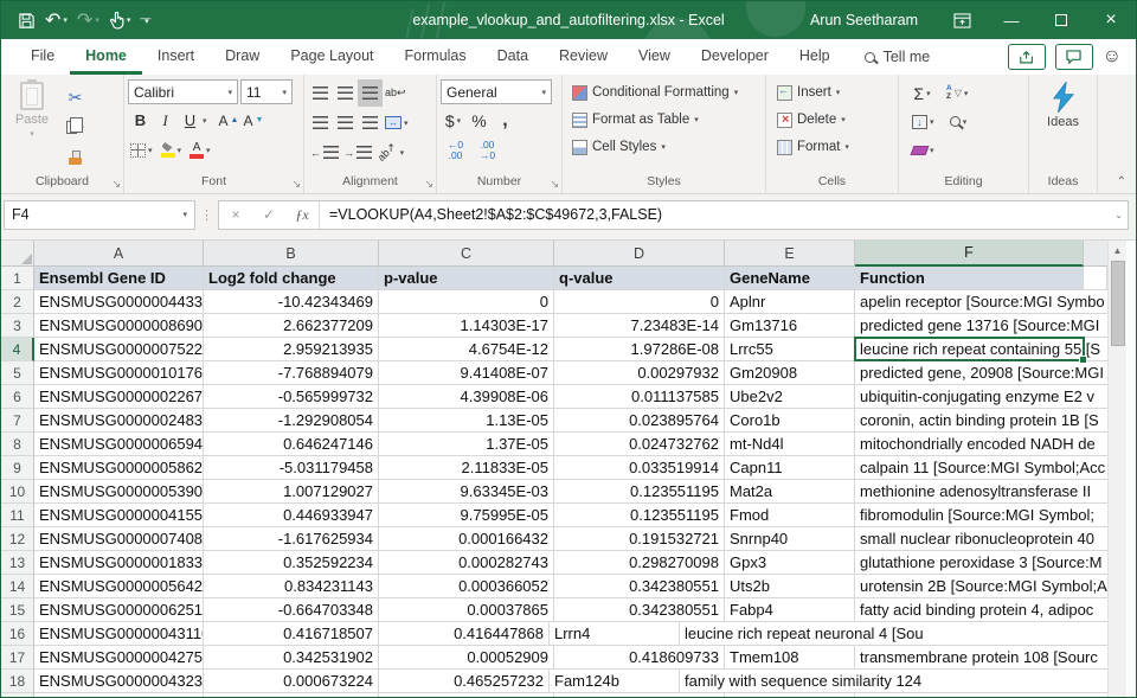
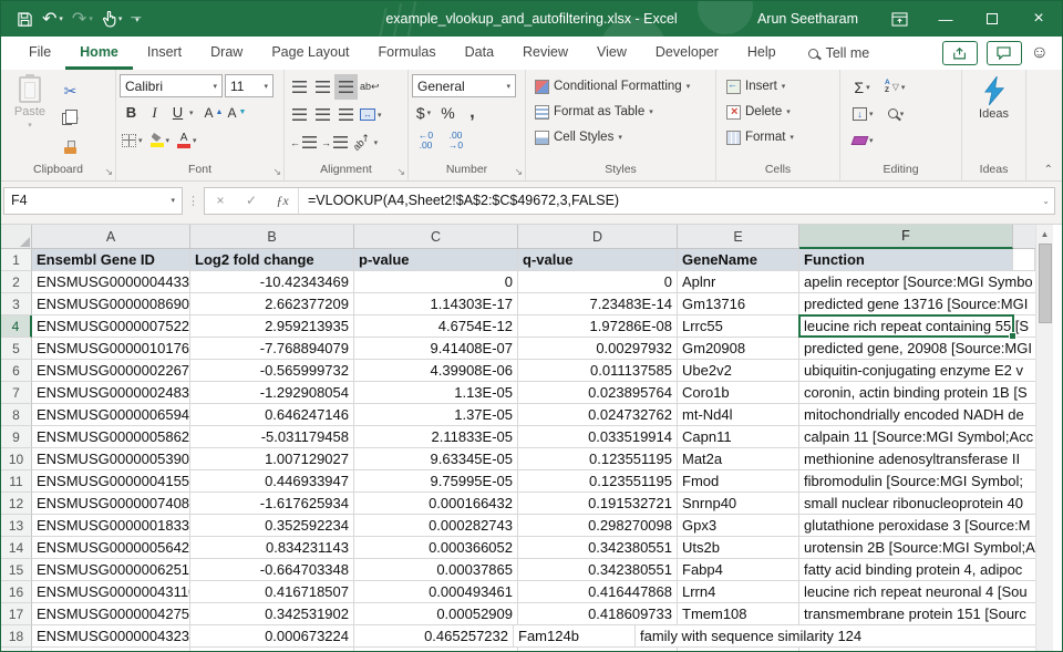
  ↶
  ↷
  —
  example_vlookup_and_autofiltering.xlsx - Excel
  Arun Seetharam
  —
  ×
  File
  Home
  Insert
  Draw
  Page Layout
  Formulas
  Data
  Review
  View
  Developer
  Help
  Tell me
  ☺
  Paste
  ✂
  Clipboard
  ↘
  Calibri
  11
  B
  I
  U
  A
  A
  A
  Font
  ↘
  ab↩
  ↔
  ←
  →
  Alignment
  ↘
  General
  $
  %
  ,
  ←0
  .00
  .00
  →0
  Number
  ↘
  Conditional Formatting
  Format as Table
  Cell Styles
  Styles
  Insert
  Delete
  Format
  Cells
  Σ
  ▽
  ↓
  Editing
  Ideas
  Ideas
  ⌃
  F4
  ⋮
  ×
  ✓
  ƒx
  =VLOOKUP(A4,Sheet2!$A$2:$C$49672,3,FALSE)
  ⌄
  A
  B
  C
  D
  E
  F
  1
  Ensembl Gene ID
  Log2 fold change
  p-value
  q-value
  GeneName
  Function
  2
  ENSMUSG0000004433
  -10.42343469
  0
  0
  Aplnr
  apelin receptor [Source:MGI Symbo
  3
  ENSMUSG0000008690
  2.662377209
  1.14303E-17
  7.23483E-14
  Gm13716
  predicted gene 13716 [Source:MGI
  4
  ENSMUSG0000007522
  2.959213935
  4.6754E-12
  1.97286E-08
  Lrrc55
  leucine rich repeat containing 55 [S
  5
  ENSMUSG0000010176
  -7.768894079
  9.41408E-07
  0.00297932
  Gm20908
  predicted gene, 20908 [Source:MGI
  6
  ENSMUSG0000002267
  -0.565999732
  4.39908E-06
  0.011137585
  Ube2v2
  ubiquitin-conjugating enzyme E2 v
  7
  ENSMUSG0000002483
  -1.292908054
  1.13E-05
  0.023895764
  Coro1b
  coronin, actin binding protein 1B [S
  8
  ENSMUSG0000006594
  0.646247146
  1.37E-05
  0.024732762
  mt-Nd4l
  mitochondrially encoded NADH de
  9
  ENSMUSG0000005862
  -5.031179458
  2.11833E-05
  0.033519914
  Capn11
  calpain 11 [Source:MGI Symbol;Acc
  10
  ENSMUSG0000005390
  1.007129027
- 9.63345E-03
+ 9.63345E-05
  0.123551195
  Mat2a
  methionine adenosyltransferase II
  11
  ENSMUSG0000004155
  0.446933947
  9.75995E-05
  0.123551195
  Fmod
  fibromodulin [Source:MGI Symbol;
  12
  ENSMUSG0000007408
  -1.617625934
  0.000166432
  0.191532721
  Snrnp40
  small nuclear ribonucleoprotein 40
  13
  ENSMUSG0000001833
  0.352592234
  0.000282743
  0.298270098
  Gpx3
  glutathione peroxidase 3 [Source:M
  14
  ENSMUSG0000005642
  0.834231143
  0.000366052
  0.342380551
  Uts2b
  urotensin 2B [Source:MGI Symbol;A
  15
  ENSMUSG0000006251
  -0.664703348
  0.00037865
  0.342380551
  Fabp4
  fatty acid binding protein 4, adipoc
  16
  ENSMUSG0000004311
  0.416718507
+ 0.000493461
  0.416447868
  Lrrn4
  leucine rich repeat neuronal 4 [Sou
  17
  ENSMUSG0000004275
  0.342531902
  0.00052909
  0.418609733
  Tmem108
- transmembrane protein 108 [Sourc
+ transmembrane protein 151 [Sourc
  18
  ENSMUSG0000004323
  0.000673224
  0.465257232
  Fam124b
  family with sequence similarity 124
  ▲
